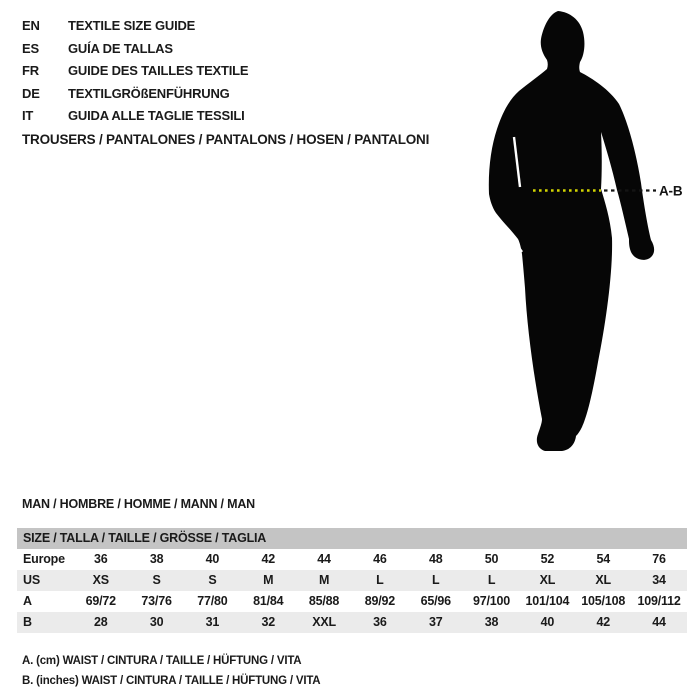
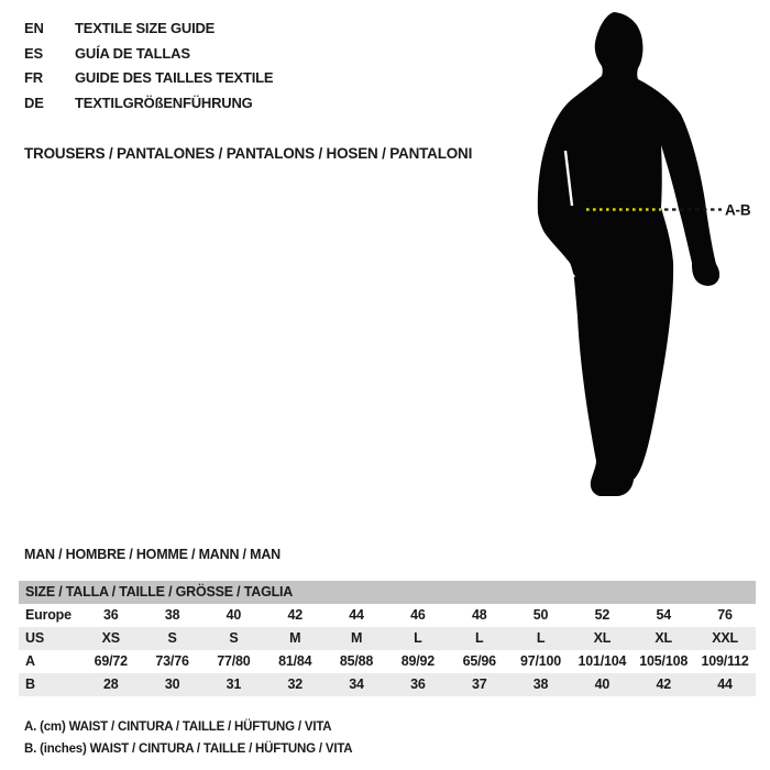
  EN
  TEXTILE SIZE GUIDE
  ES
  GUÍA DE TALLAS
  FR
  GUIDE DES TAILLES TEXTILE
  DE
  TEXTILGRÖßENFÜHRUNG
- IT
- GUIDA ALLE TAGLIE TESSILI
  TROUSERS / PANTALONES / PANTALONS / HOSEN / PANTALONI
  A-B
  MAN / HOMBRE / HOMME / MANN / MAN
  SIZE / TALLA / TAILLE / GRÖSSE / TAGLIA
  Europe	36	38	40	42	44	46	48	50	52	54	76
- US	XS	S	S	M	M	L	L	L	XL	XL	34
+ US	XS	S	S	M	M	L	L	L	XL	XL	XXL
  A	69/72	73/76	77/80	81/84	85/88	89/92	65/96	97/100	101/104	105/108	109/112
- B	28	30	31	32	XXL	36	37	38	40	42	44
+ B	28	30	31	32	34	36	37	38	40	42	44
  A. (cm) WAIST / CINTURA / TAILLE / HÜFTUNG / VITA
  B. (inches) WAIST / CINTURA / TAILLE / HÜFTUNG / VITA
